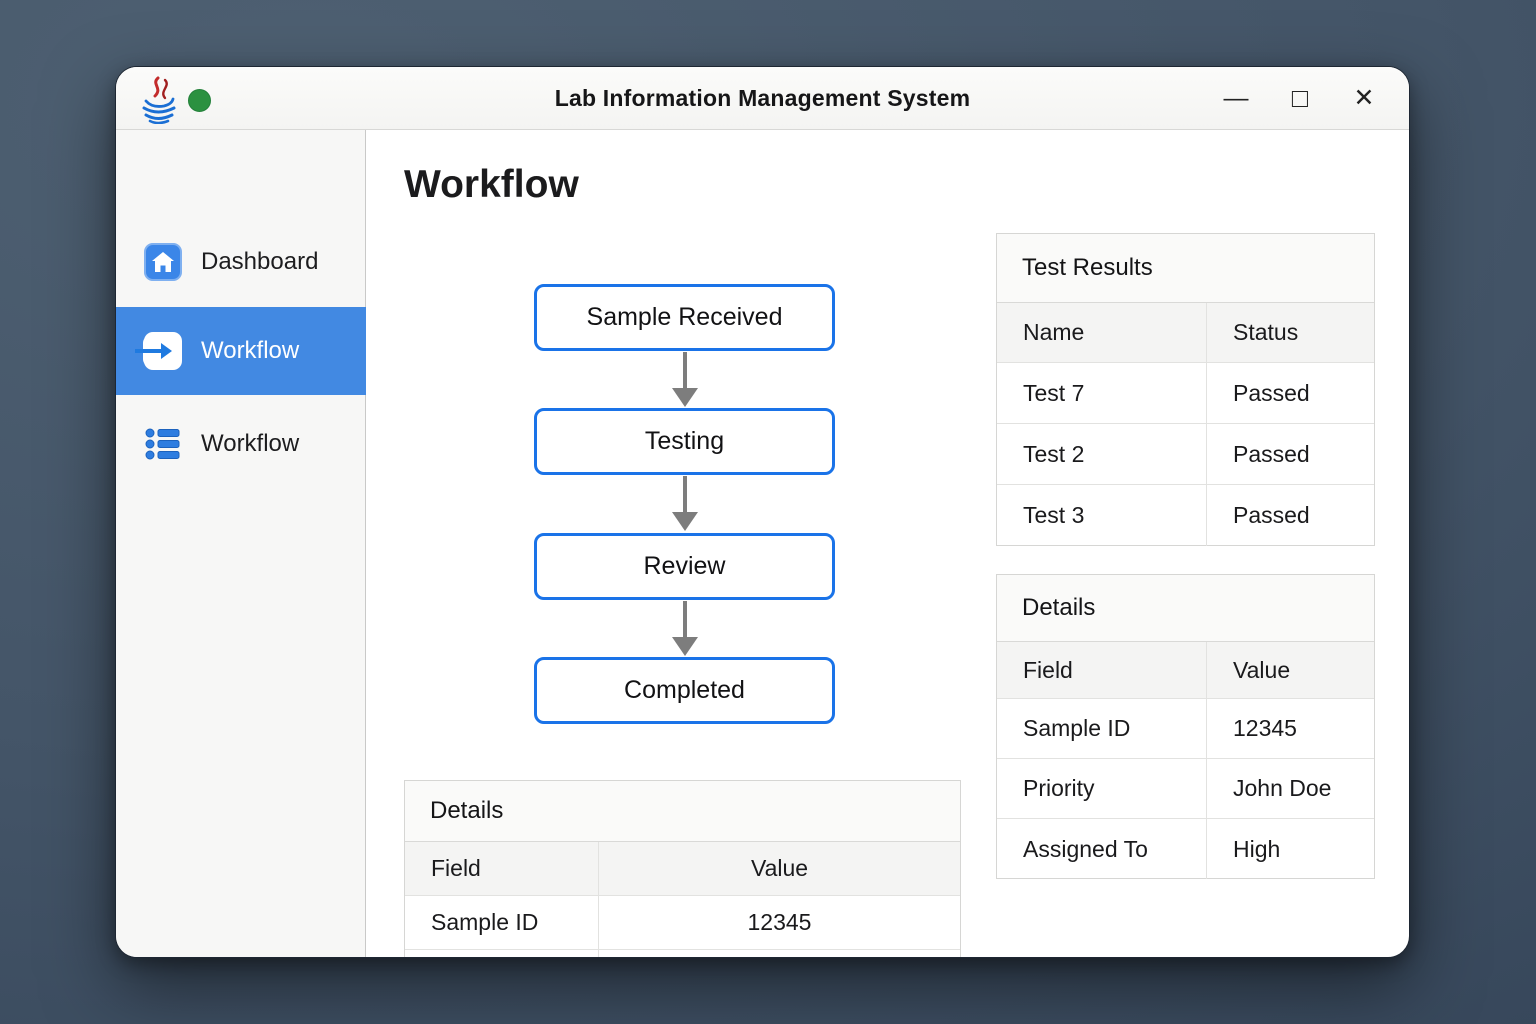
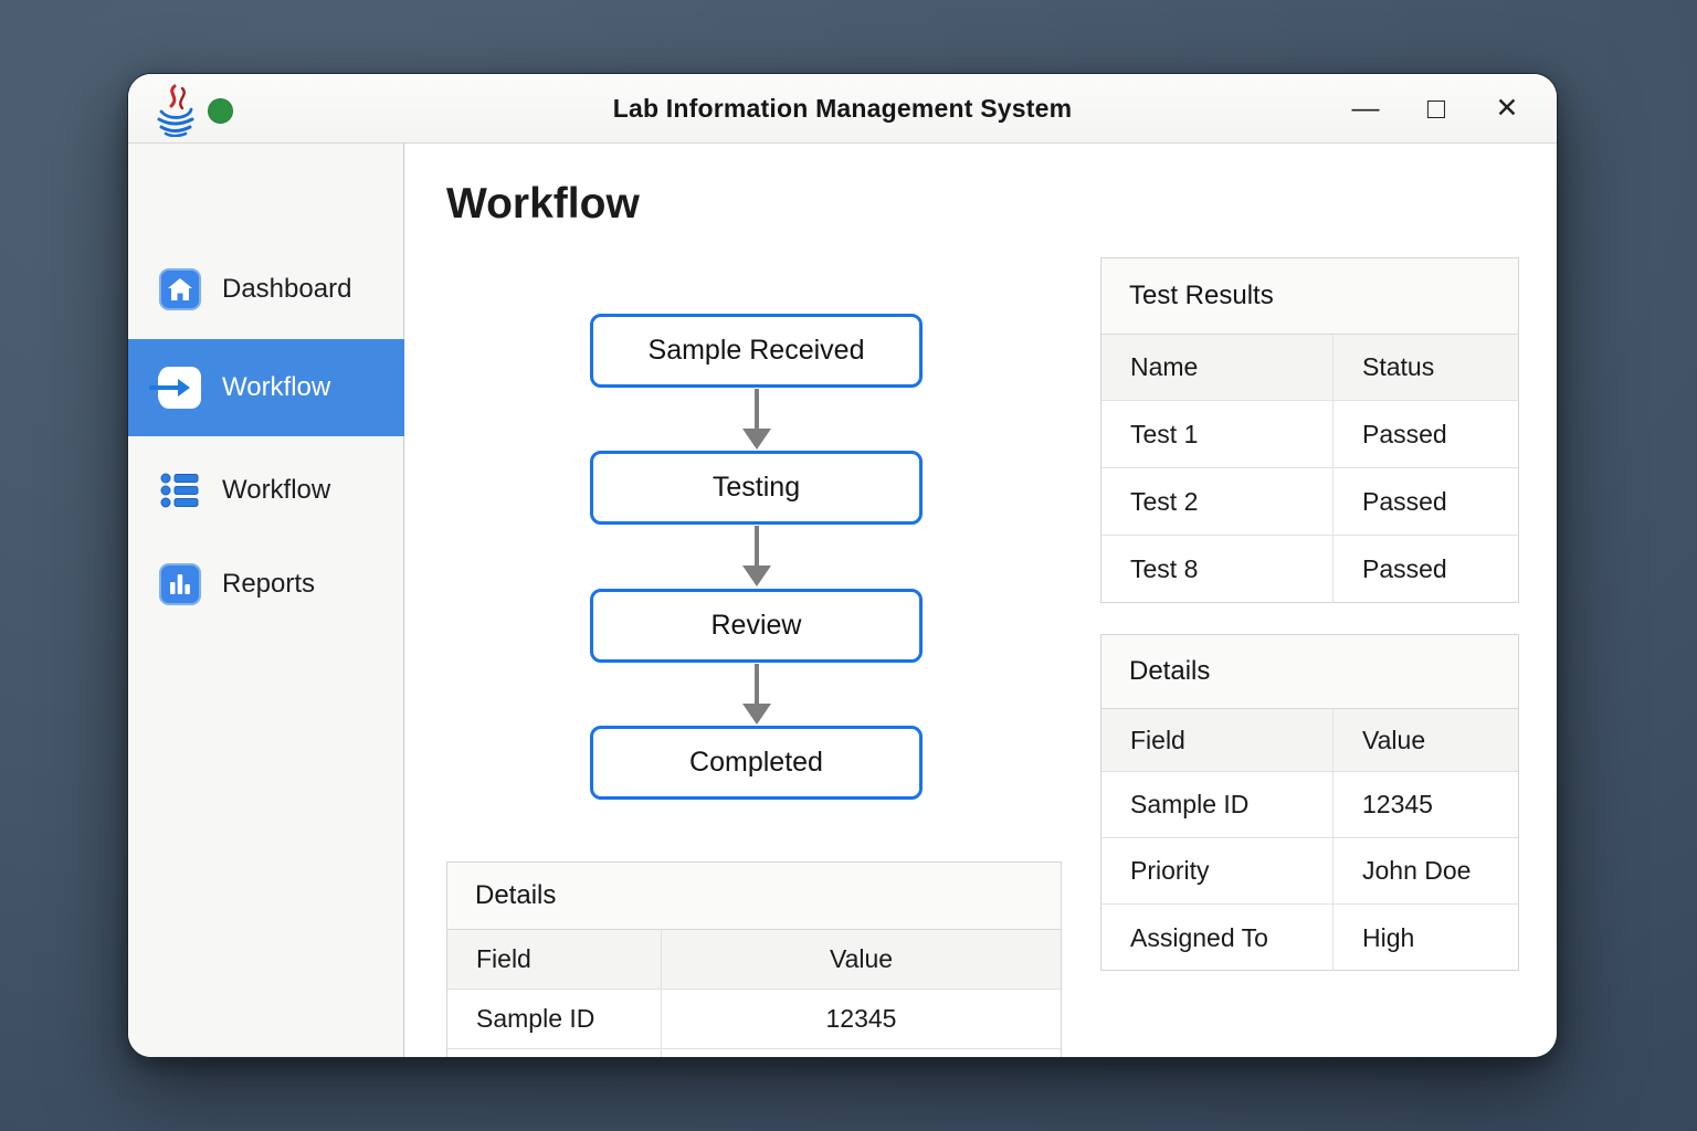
  Lab Information Management System
  —
  □
  ✕
  Dashboard
  Workflow
  Workflow
+ Reports
  Workflow
  Sample Received
  Testing
  Review
  Completed
  Details
  Field
  Value
  Sample ID
  12345
  Test Results
  Name
  Status
- Test 7
+ Test 1
  Passed
  Test 2
  Passed
- Test 3
+ Test 8
  Passed
  Details
  Field
  Value
  Sample ID
  12345
  Priority
  John Doe
  Assigned To
  High
